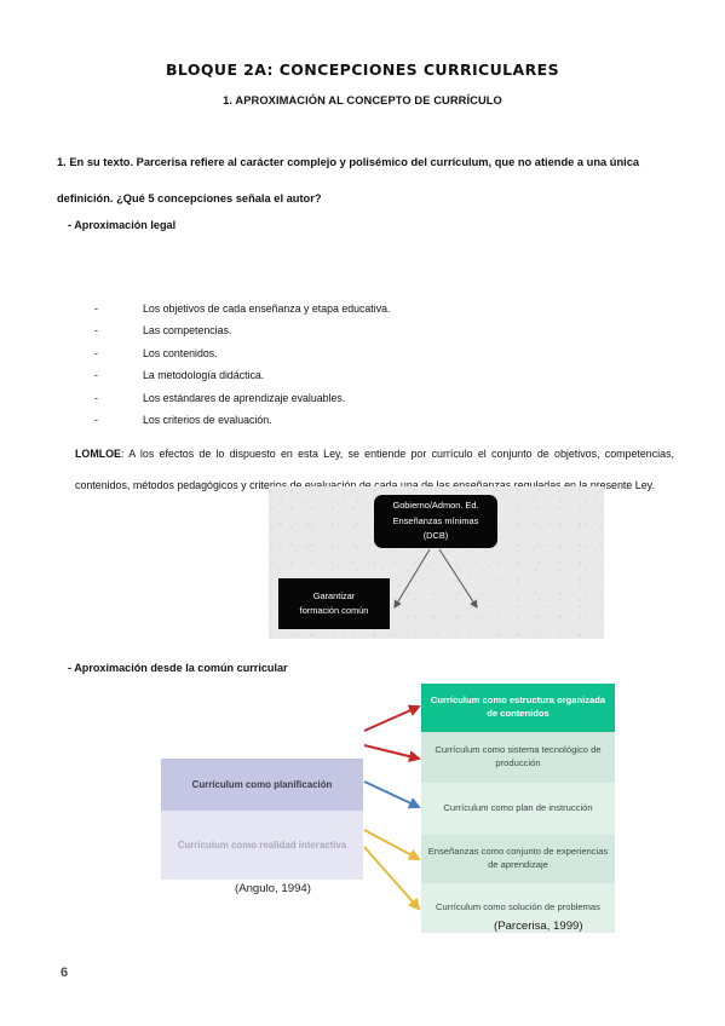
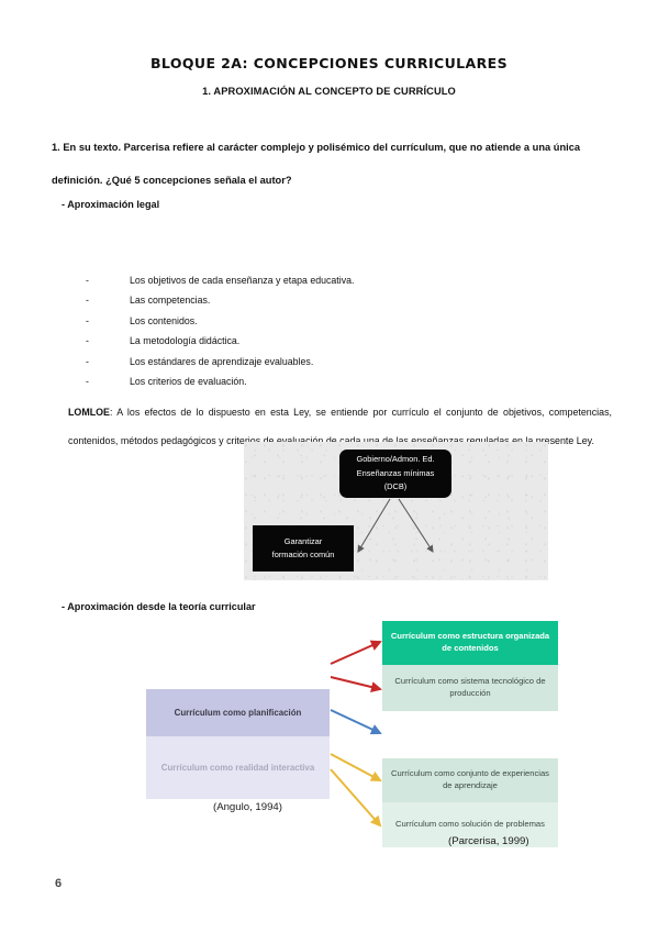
  BLOQUE 2A: CONCEPCIONES CURRICULARES
  1. APROXIMACIÓN AL CONCEPTO DE CURRÍCULO
  1. En su texto. Parcerisa refiere al carácter complejo y polisémico del currículum, que no atiende a una única definición. ¿Qué 5 concepciones señala el autor?
  - Aproximación legal
  -
  Los objetivos de cada enseñanza y etapa educativa.
  -
  Las competencias.
  -
  Los contenidos.
  -
  La metodología didáctica.
  -
  Los estándares de aprendizaje evaluables.
  -
  Los criterios de evaluación.
  LOMLOE: A los efectos de lo dispuesto en esta Ley, se entiende por currículo el conjunto de objetivos, competencias, contenidos, métodos pedagógicos y criterios de evaluación de cada una de las enseñanzas reguladas en la presente Ley.
  Gobierno/Admon. Ed.
  Enseñanzas mínimas
  (DCB)
  Garantizar
  formación común
- - Aproximación desde la común curricular
+ - Aproximación desde la teoría curricular
  Currículum como planificación
  Currículum como realidad interactiva
  Currículum como estructura organizada de contenidos
  Currículum como sistema tecnológico de producción
- Currículum como plan de instrucción
- Enseñanzas como conjunto de experiencias de aprendizaje
+ Currículum como conjunto de experiencias de aprendizaje
  Currículum como solución de problemas
  (Angulo, 1994)
  (Parcerisa, 1999)
  6
